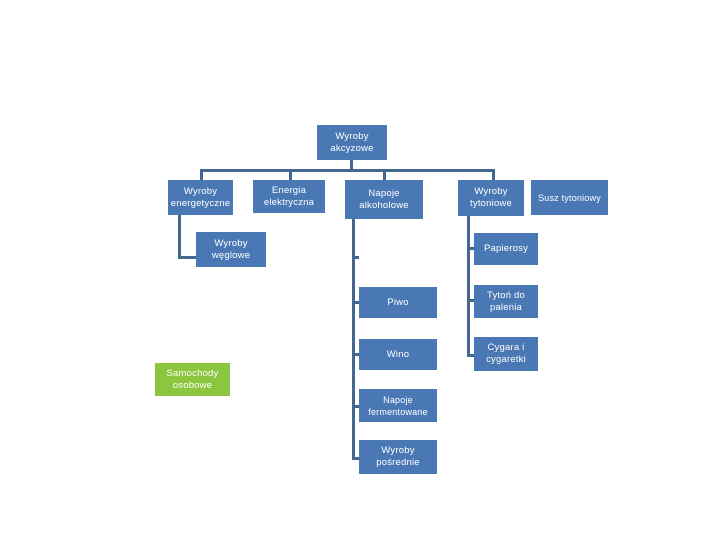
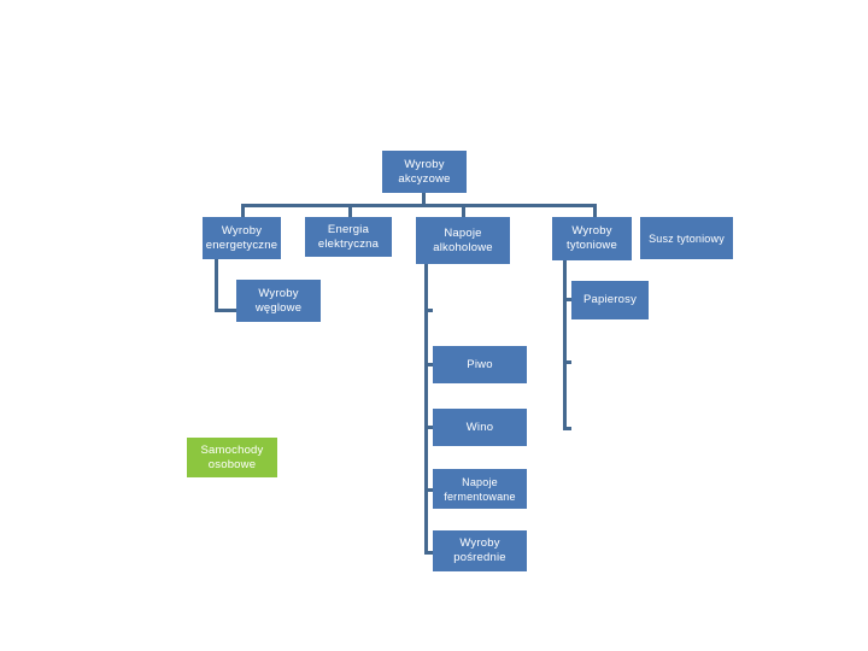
  Wyroby
  akcyzowe
  Wyroby
  energetyczne
  Energia
  elektryczna
  Napoje
  alkoholowe
  Wyroby
  tytoniowe
  Susz tytoniowy
  Samochody
  osobowe
  Wyroby
  węglowe
  Piwo
  Wino
  Napoje
  fermentowane
  Wyroby
  pośrednie
  Papierosy
- Tytoń do
- palenia
- Cygara i
- cygaretki
